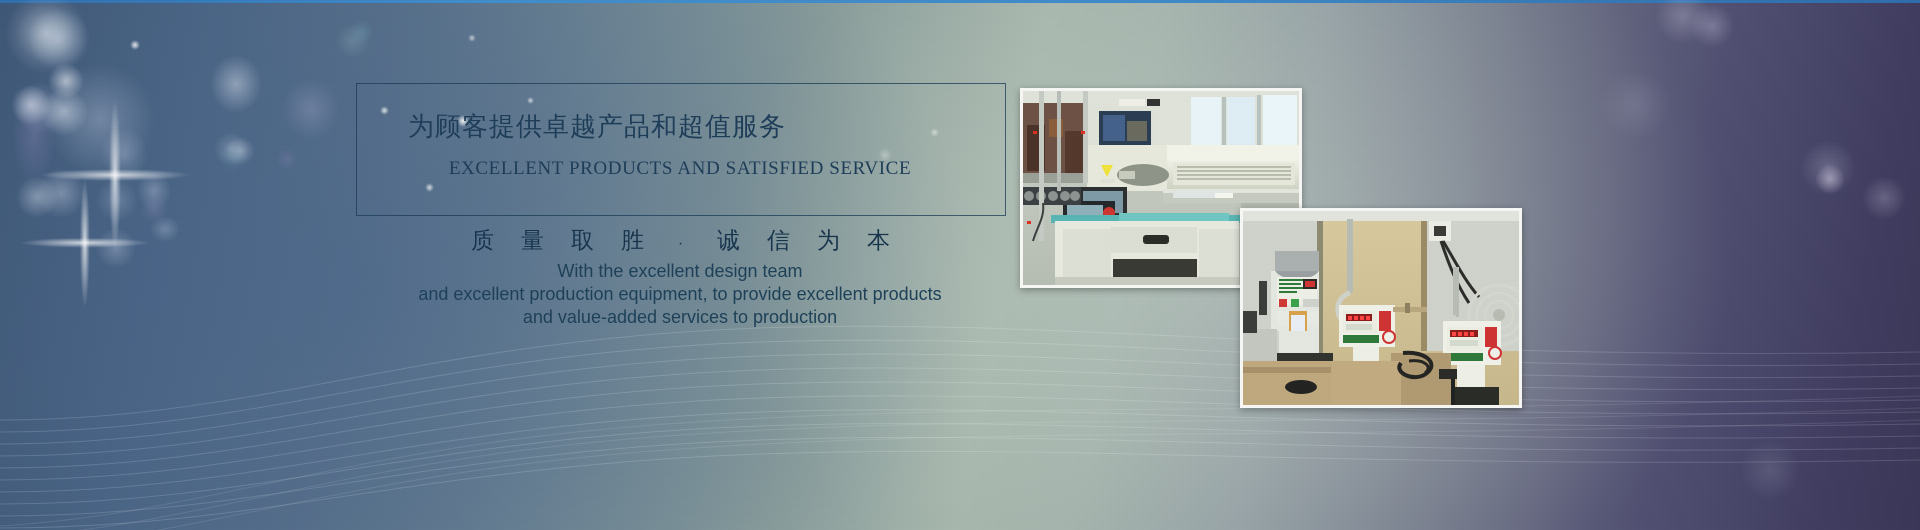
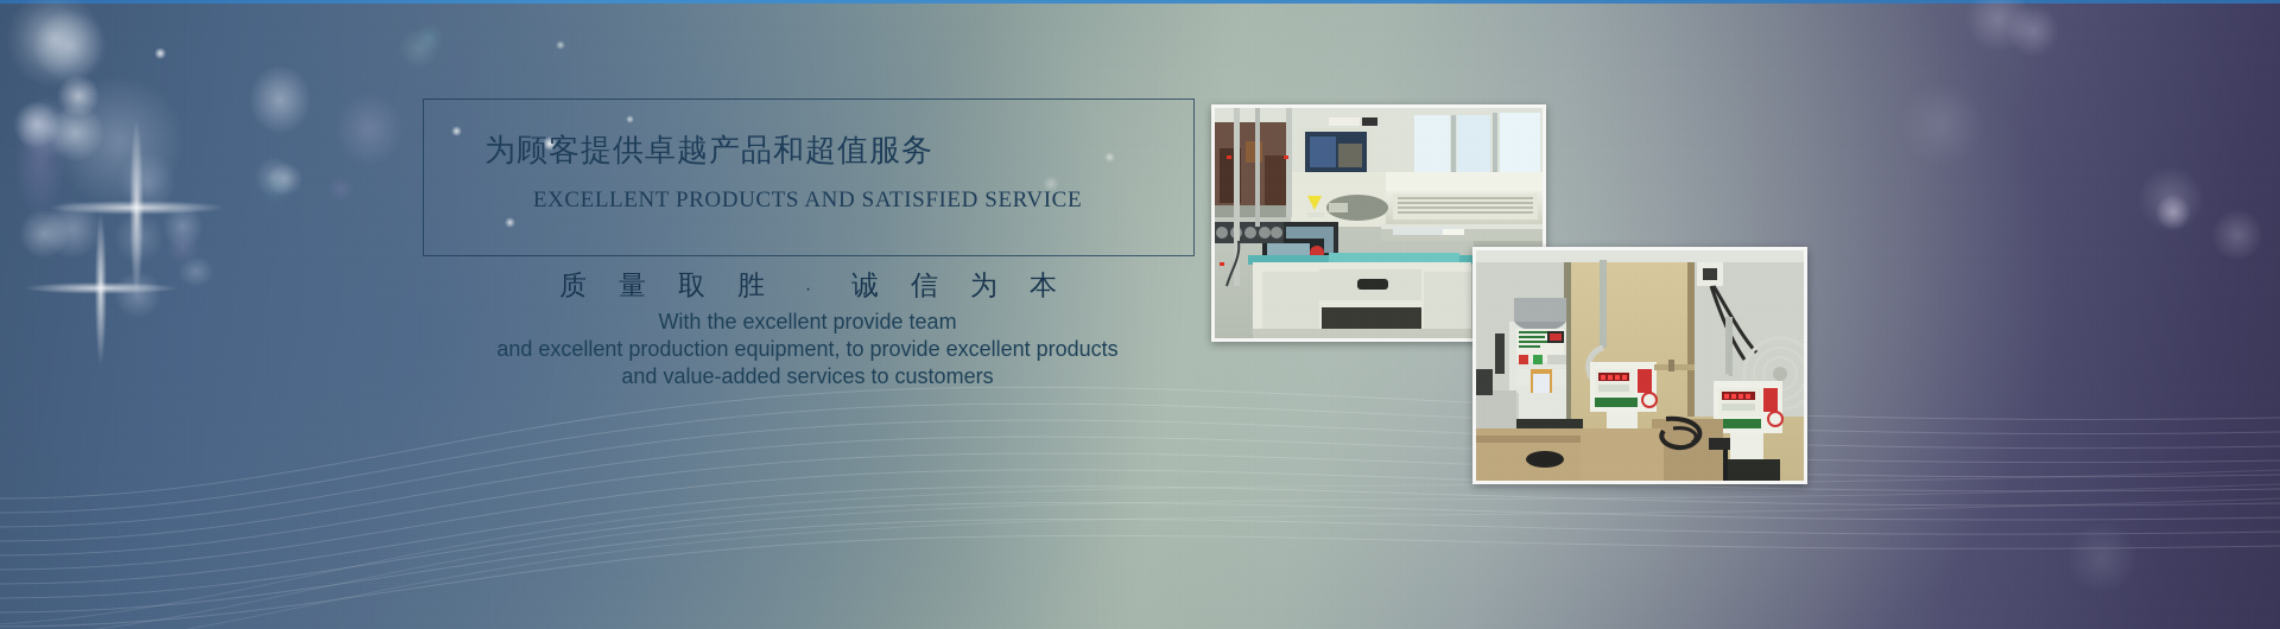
  为顾客提供卓越产品和超值服务
  EXCELLENT PRODUCTS AND SATISFIED SERVICE
  质 量 取 胜 · 诚 信 为 本
- With the excellent design team
+ With the excellent provide team
  and excellent production equipment, to provide excellent products
- and value-added services to production
+ and value-added services to customers
